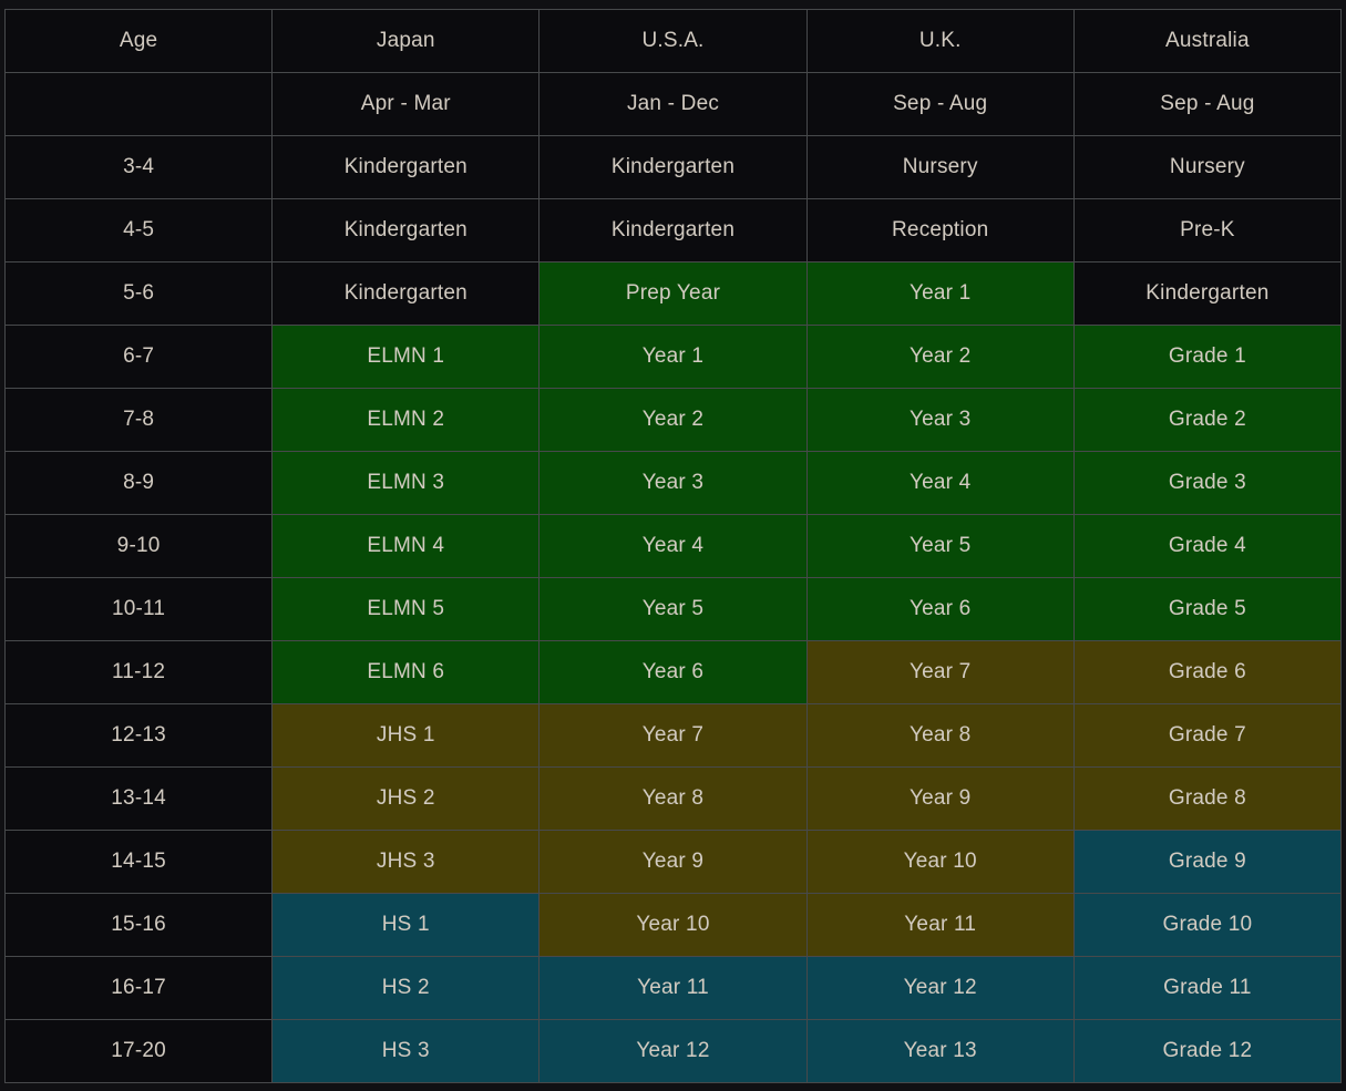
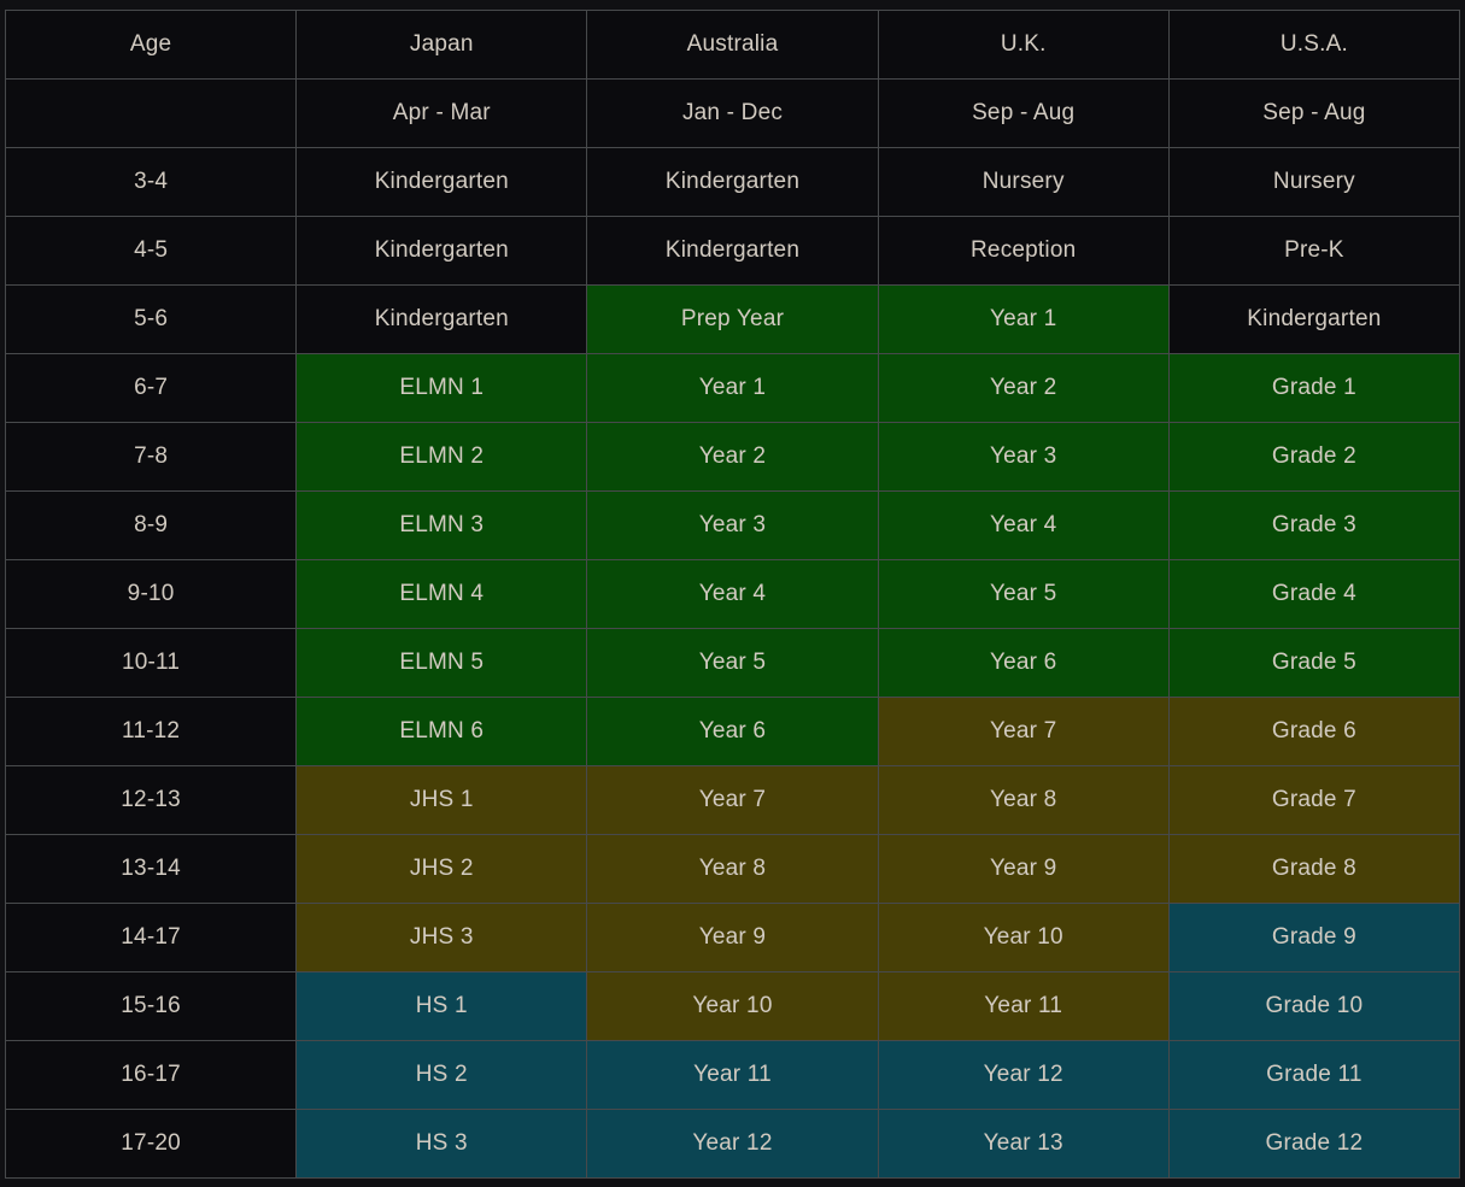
  Age
  Japan
- U.S.A.
+ Australia
  U.K.
- Australia
+ U.S.A.
  Apr - Mar
  Jan - Dec
  Sep - Aug
  Sep - Aug
  3-4
  Kindergarten
  Kindergarten
  Nursery
  Nursery
  4-5
  Kindergarten
  Kindergarten
  Reception
  Pre-K
  5-6
  Kindergarten
  Prep Year
  Year 1
  Kindergarten
  6-7
  ELMN 1
  Year 1
  Year 2
  Grade 1
  7-8
  ELMN 2
  Year 2
  Year 3
  Grade 2
  8-9
  ELMN 3
  Year 3
  Year 4
  Grade 3
  9-10
  ELMN 4
  Year 4
  Year 5
  Grade 4
  10-11
  ELMN 5
  Year 5
  Year 6
  Grade 5
  11-12
  ELMN 6
  Year 6
  Year 7
  Grade 6
  12-13
  JHS 1
  Year 7
  Year 8
  Grade 7
  13-14
  JHS 2
  Year 8
  Year 9
  Grade 8
- 14-15
+ 14-17
  JHS 3
  Year 9
  Year 10
  Grade 9
  15-16
  HS 1
  Year 10
  Year 11
  Grade 10
  16-17
  HS 2
  Year 11
  Year 12
  Grade 11
  17-20
  HS 3
  Year 12
  Year 13
  Grade 12
